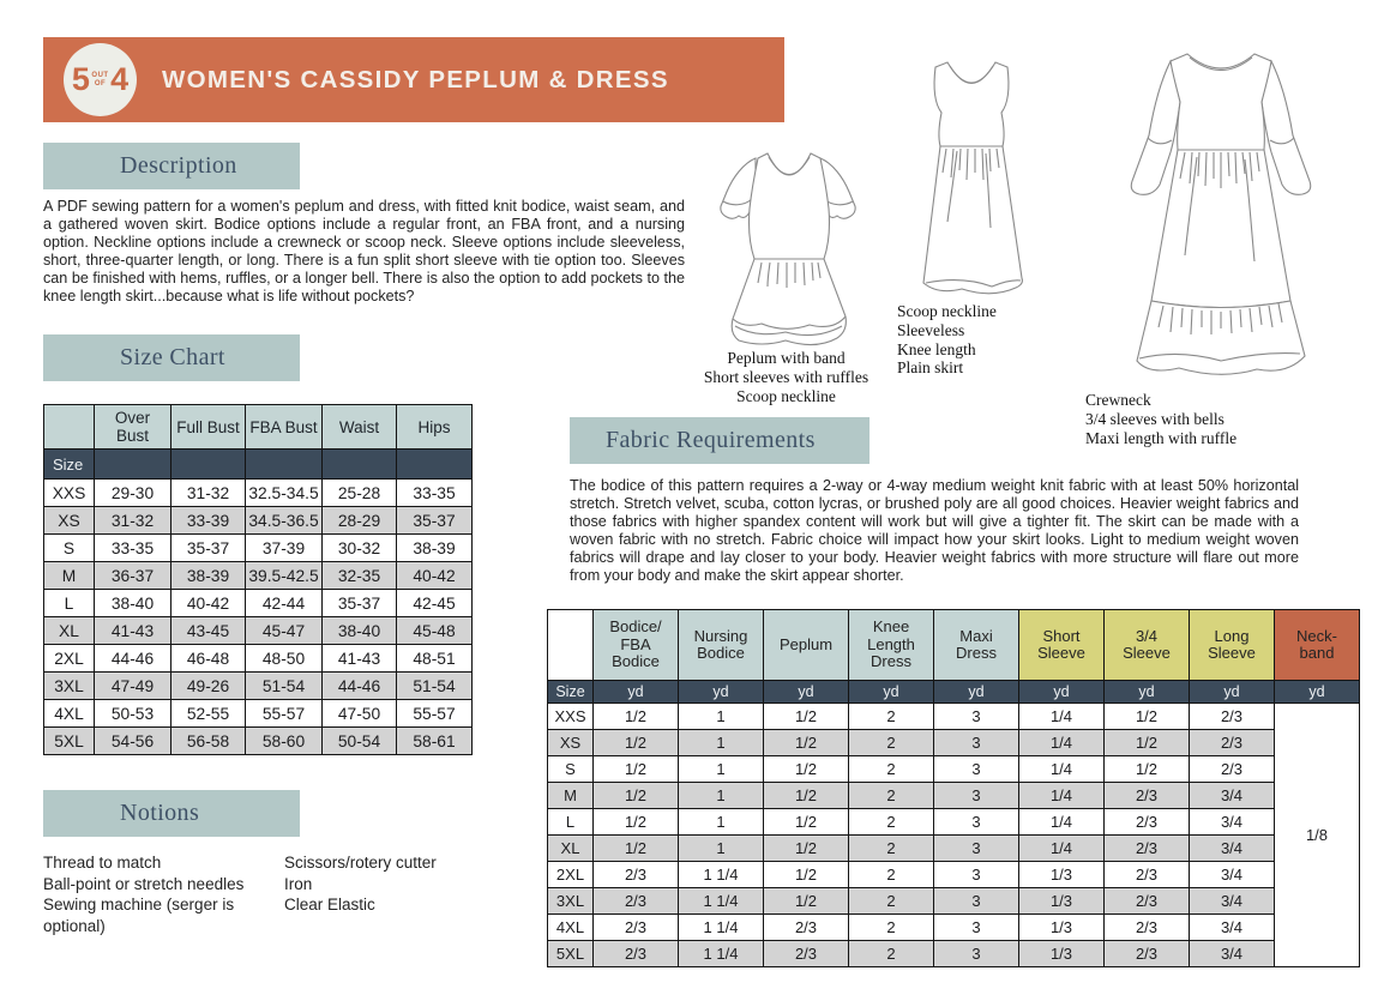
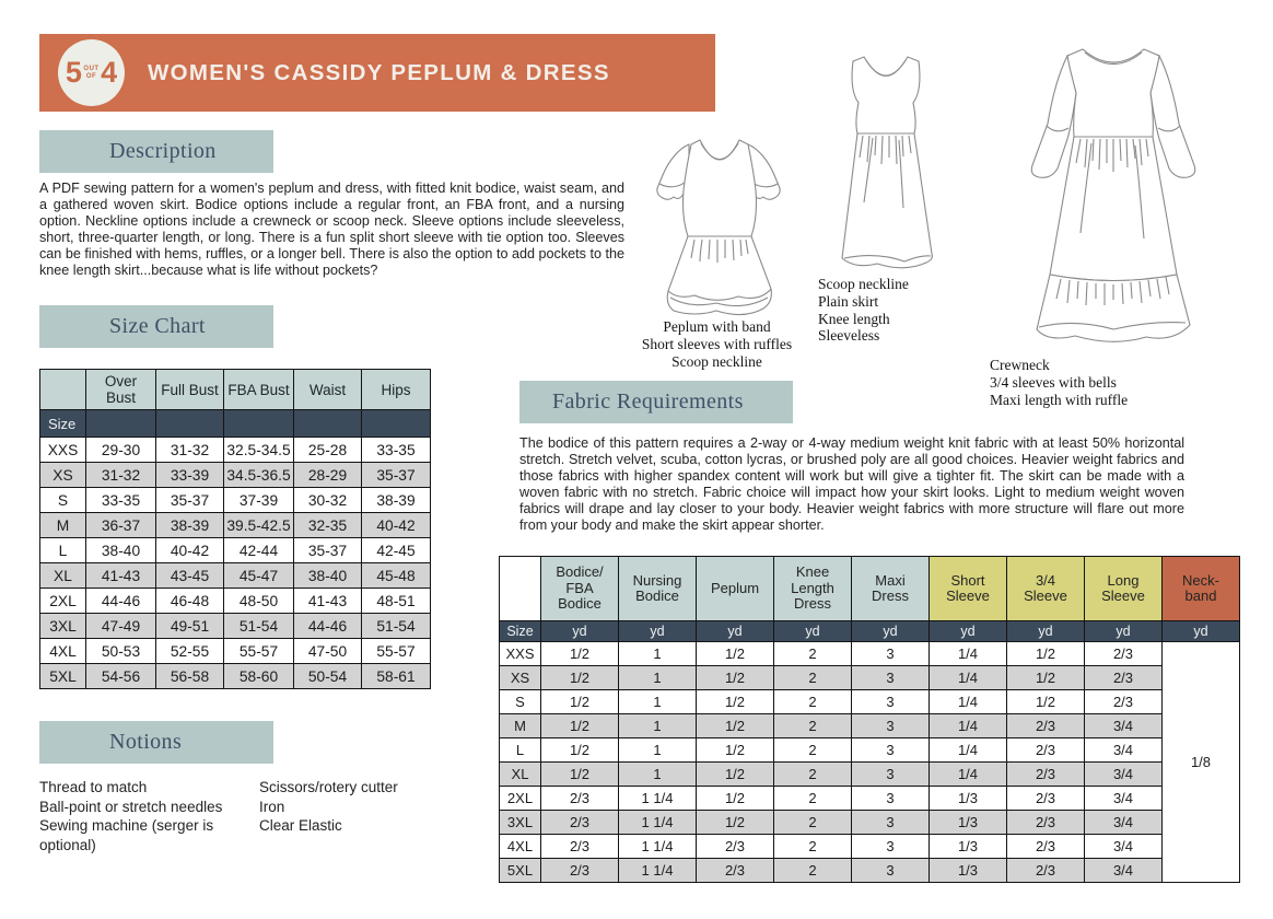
  5
  4
  WOMEN'S CASSIDY PEPLUM & DRESS
  Peplum with band
  Short sleeves with ruffles
  Scoop neckline
  Scoop neckline
- Sleeveless
+ Plain skirt
  Knee length
- Plain skirt
+ Sleeveless
  Crewneck
  3/4 sleeves with bells
  Maxi length with ruffle
  Description
  A PDF sewing pattern for a women's peplum and dress, with fitted knit bodice, waist seam, and a gathered woven skirt. Bodice options include a regular front, an FBA front, and a nursing option. Neckline options include a crewneck or scoop neck. Sleeve options include sleeveless, short, three-quarter length, or long. There is a fun split short sleeve with tie option too. Sleeves can be finished with hems, ruffles, or a longer bell. There is also the option to add pockets to the knee length skirt...because what is life without pockets?
  Size Chart
  	Over Bust	Full Bust	FBA Bust	Waist	Hips
  Size
  XXS	29-30	31-32	32.5-34.5	25-28	33-35
  XS	31-32	33-39	34.5-36.5	28-29	35-37
  S	33-35	35-37	37-39	30-32	38-39
  M	36-37	38-39	39.5-42.5	32-35	40-42
  L	38-40	40-42	42-44	35-37	42-45
  XL	41-43	43-45	45-47	38-40	45-48
  2XL	44-46	46-48	48-50	41-43	48-51
- 3XL	47-49	49-26	51-54	44-46	51-54
+ 3XL	47-49	49-51	51-54	44-46	51-54
  4XL	50-53	52-55	55-57	47-50	55-57
  5XL	54-56	56-58	58-60	50-54	58-61
  Notions
  Thread to match
  Ball-point or stretch needles
  Sewing machine (serger is optional)
  Scissors/rotery cutter
  Iron
  Clear Elastic
  Fabric Requirements
  The bodice of this pattern requires a 2-way or 4-way medium weight knit fabric with at least 50% horizontal stretch. Stretch velvet, scuba, cotton lycras, or brushed poly are all good choices. Heavier weight fabrics and those fabrics with higher spandex content will work but will give a tighter fit. The skirt can be made with a woven fabric with no stretch. Fabric choice will impact how your skirt looks. Light to medium weight woven fabrics will drape and lay closer to your body. Heavier weight fabrics with more structure will flare out more from your body and make the skirt appear shorter.
  	Bodice/ FBA Bodice	Nursing Bodice	Peplum	Knee Length Dress	Maxi Dress	Short Sleeve	3/4 Sleeve	Long Sleeve	Neck- band
  Size	yd	yd	yd	yd	yd	yd	yd	yd	yd
  XXS	1/2	1	1/2	2	3	1/4	1/2	2/3	1/8
  XS	1/2	1	1/2	2	3	1/4	1/2	2/3
  S	1/2	1	1/2	2	3	1/4	1/2	2/3
  M	1/2	1	1/2	2	3	1/4	2/3	3/4
  L	1/2	1	1/2	2	3	1/4	2/3	3/4
  XL	1/2	1	1/2	2	3	1/4	2/3	3/4
  2XL	2/3	1 1/4	1/2	2	3	1/3	2/3	3/4
  3XL	2/3	1 1/4	1/2	2	3	1/3	2/3	3/4
  4XL	2/3	1 1/4	2/3	2	3	1/3	2/3	3/4
  5XL	2/3	1 1/4	2/3	2	3	1/3	2/3	3/4
